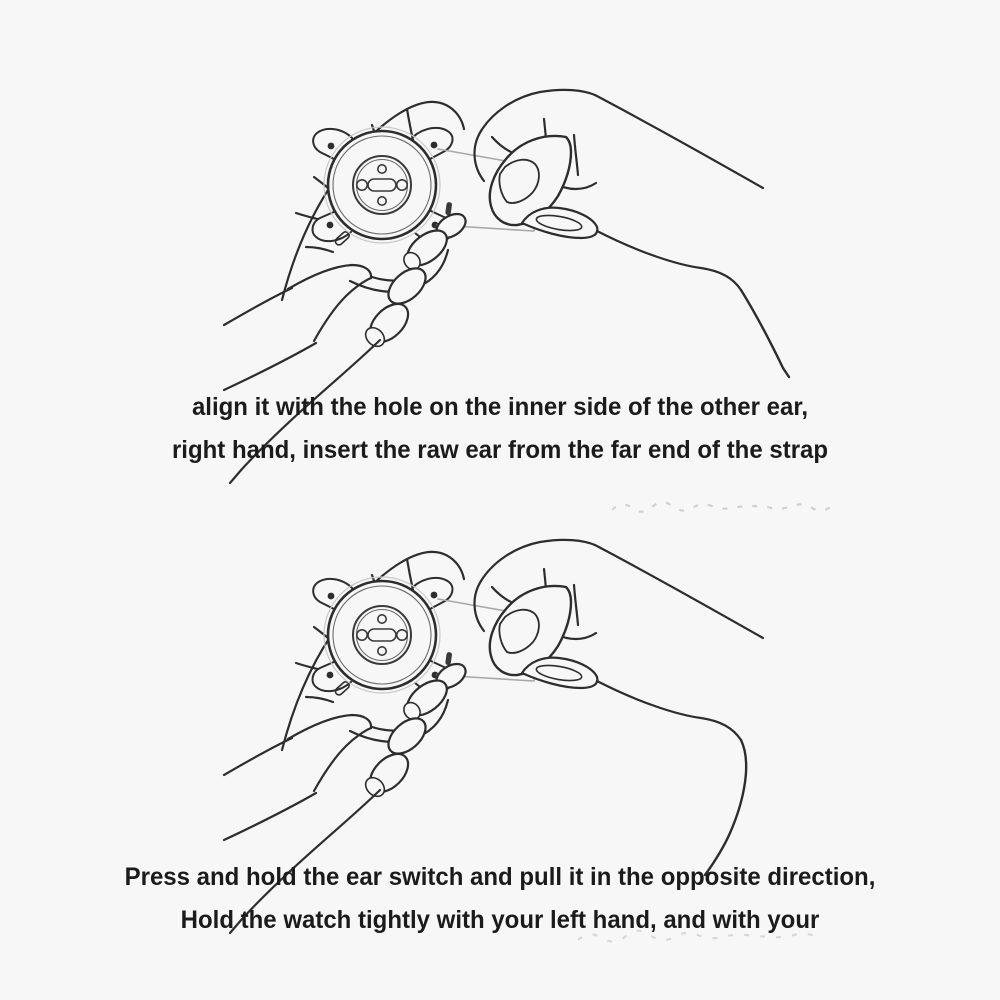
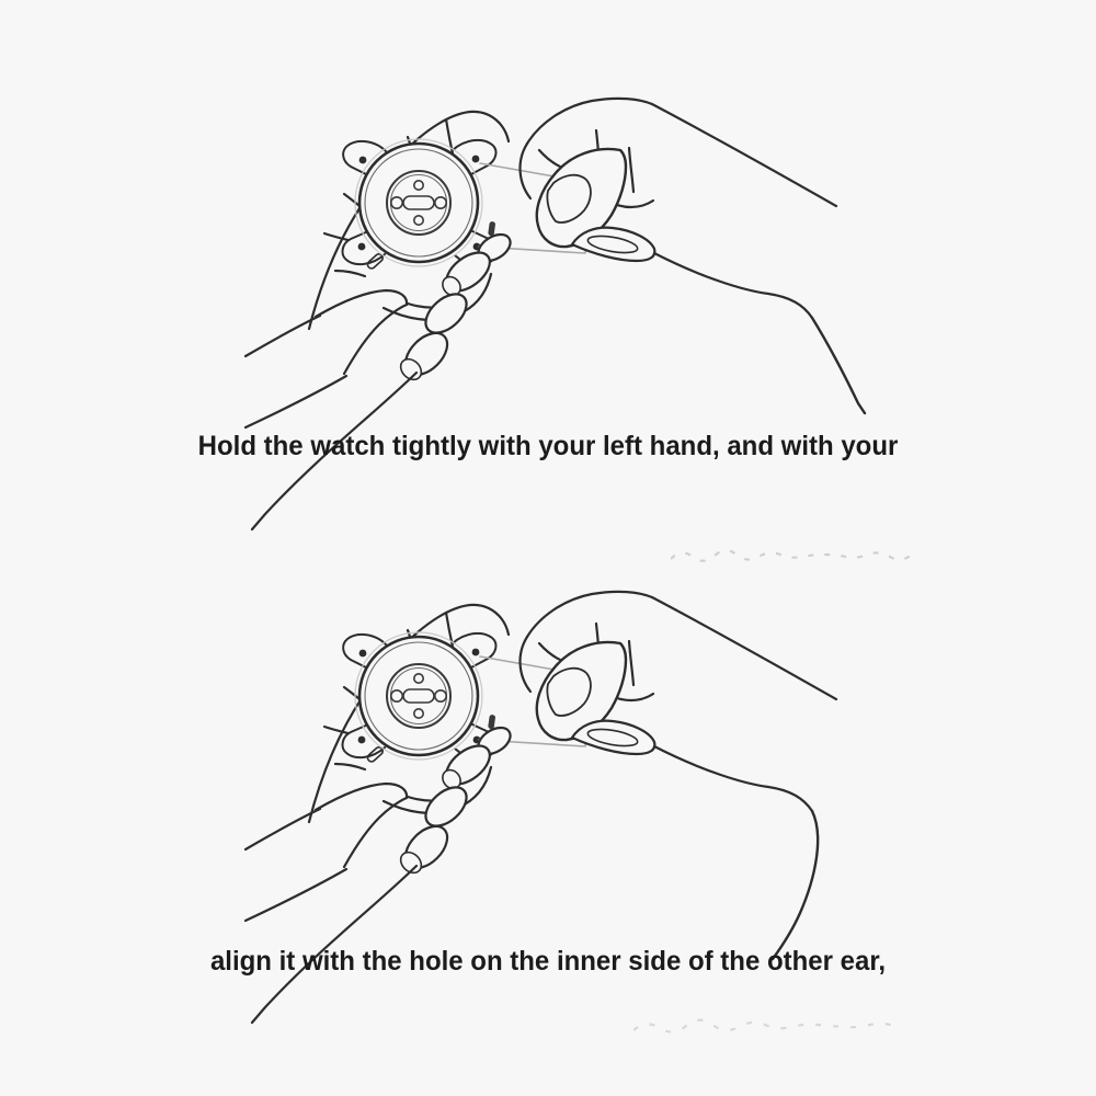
- align it with the hole on the inner side of the other ear,
+ Hold the watch tightly with your left hand, and with your
- right hand, insert the raw ear from the far end of the strap
- Press and hold the ear switch and pull it in the opposite direction,
- Hold the watch tightly with your left hand, and with your
+ align it with the hole on the inner side of the other ear,
